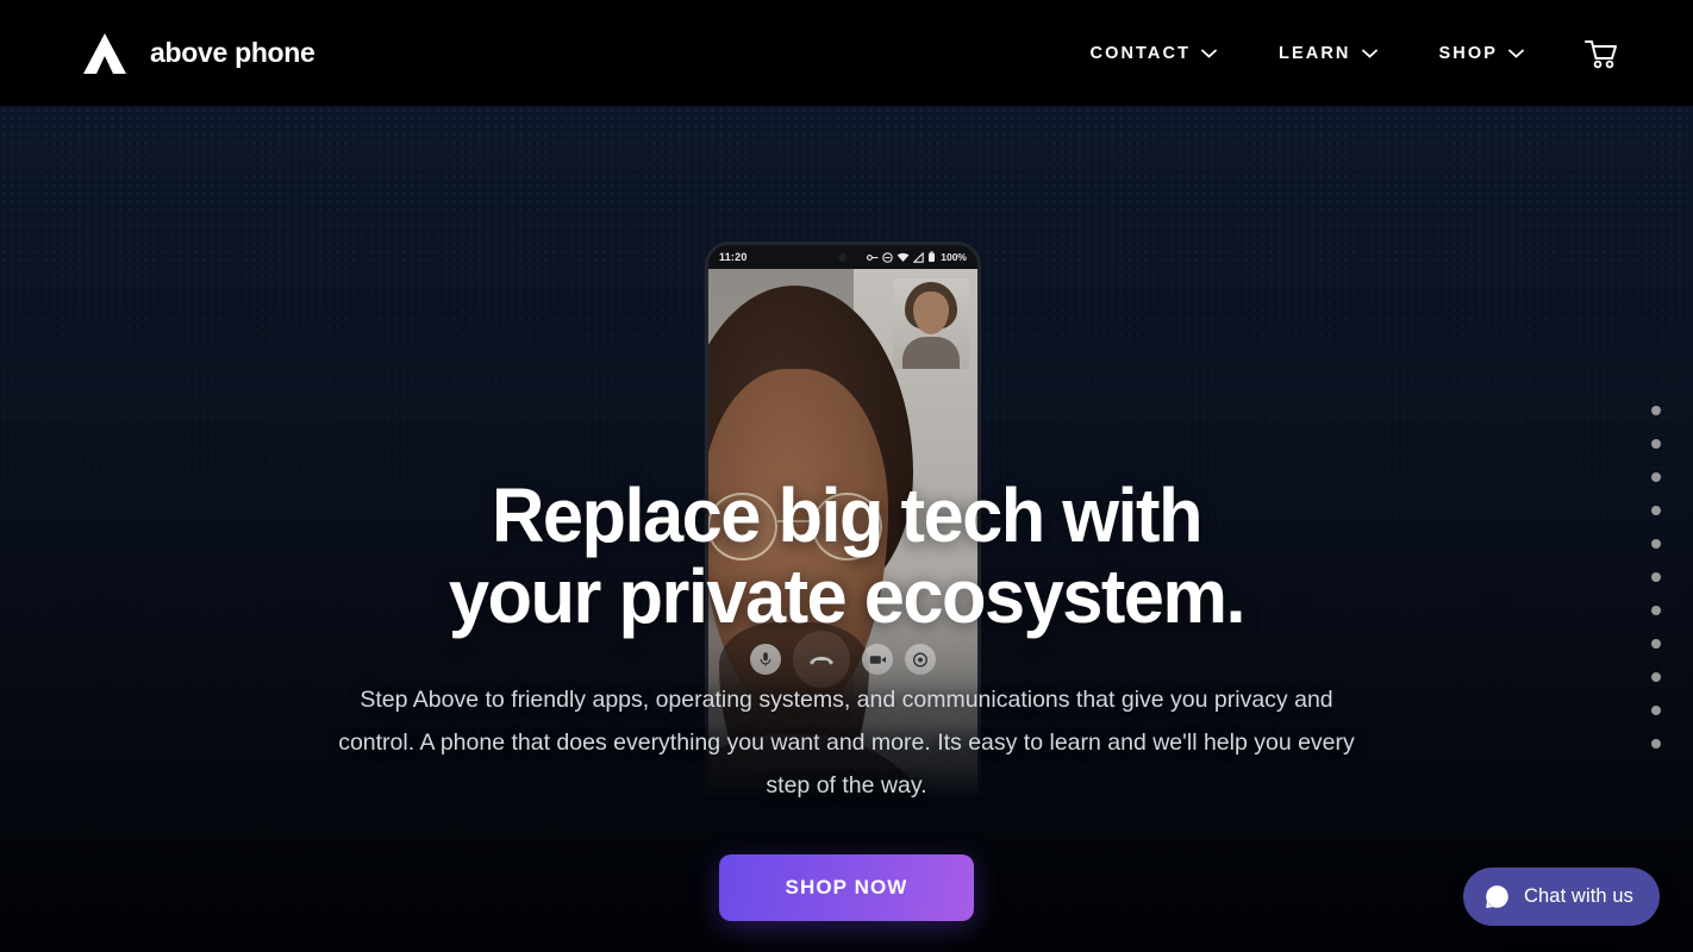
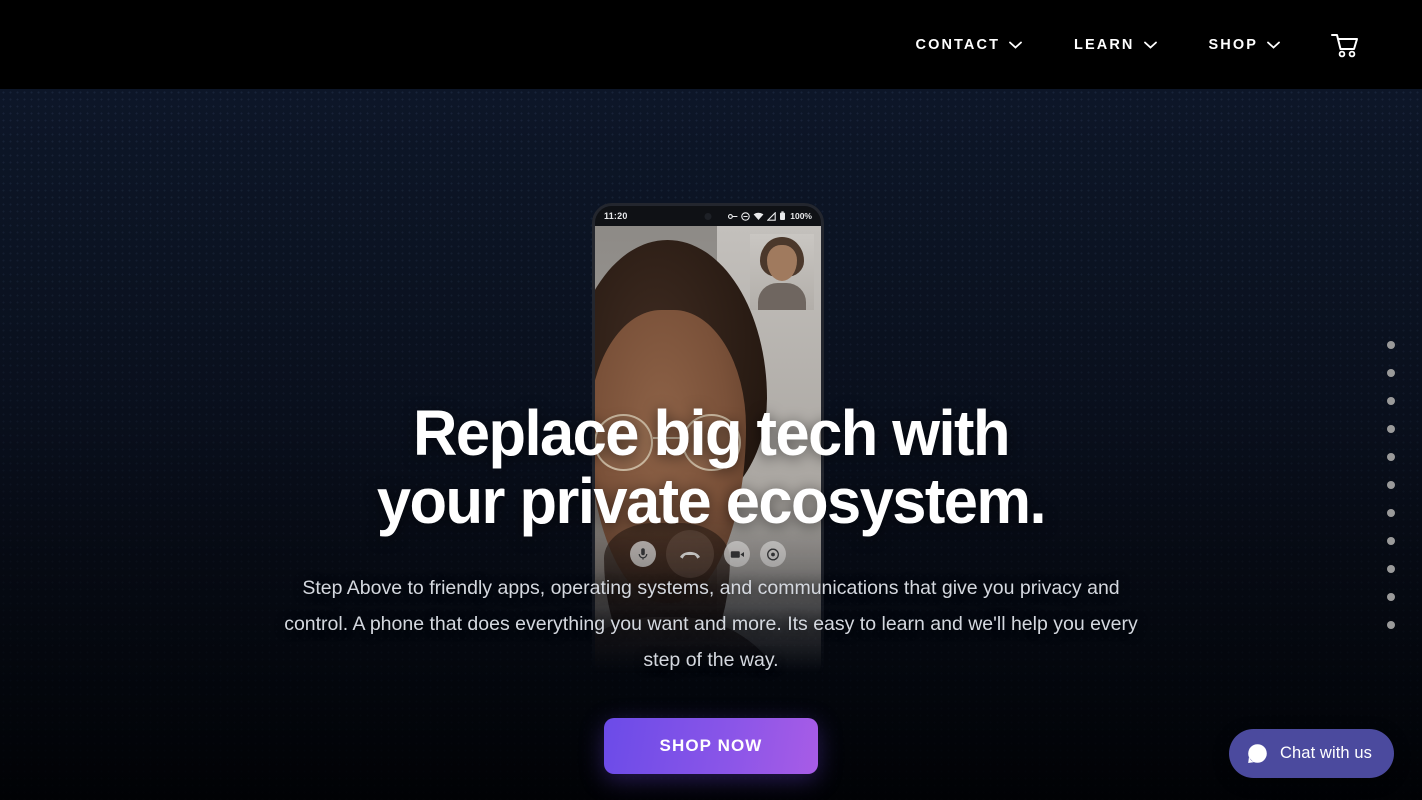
- above phone
  CONTACT
  LEARN
  SHOP
  11:20
  100%
  Replace big tech with
  your private ecosystem.
  Step Above to friendly apps, operating systems, and communications that give you privacy and control. A phone that does everything you want and more. Its easy to learn and we'll help you every step of the way.
  SHOP NOW
  Chat with us
